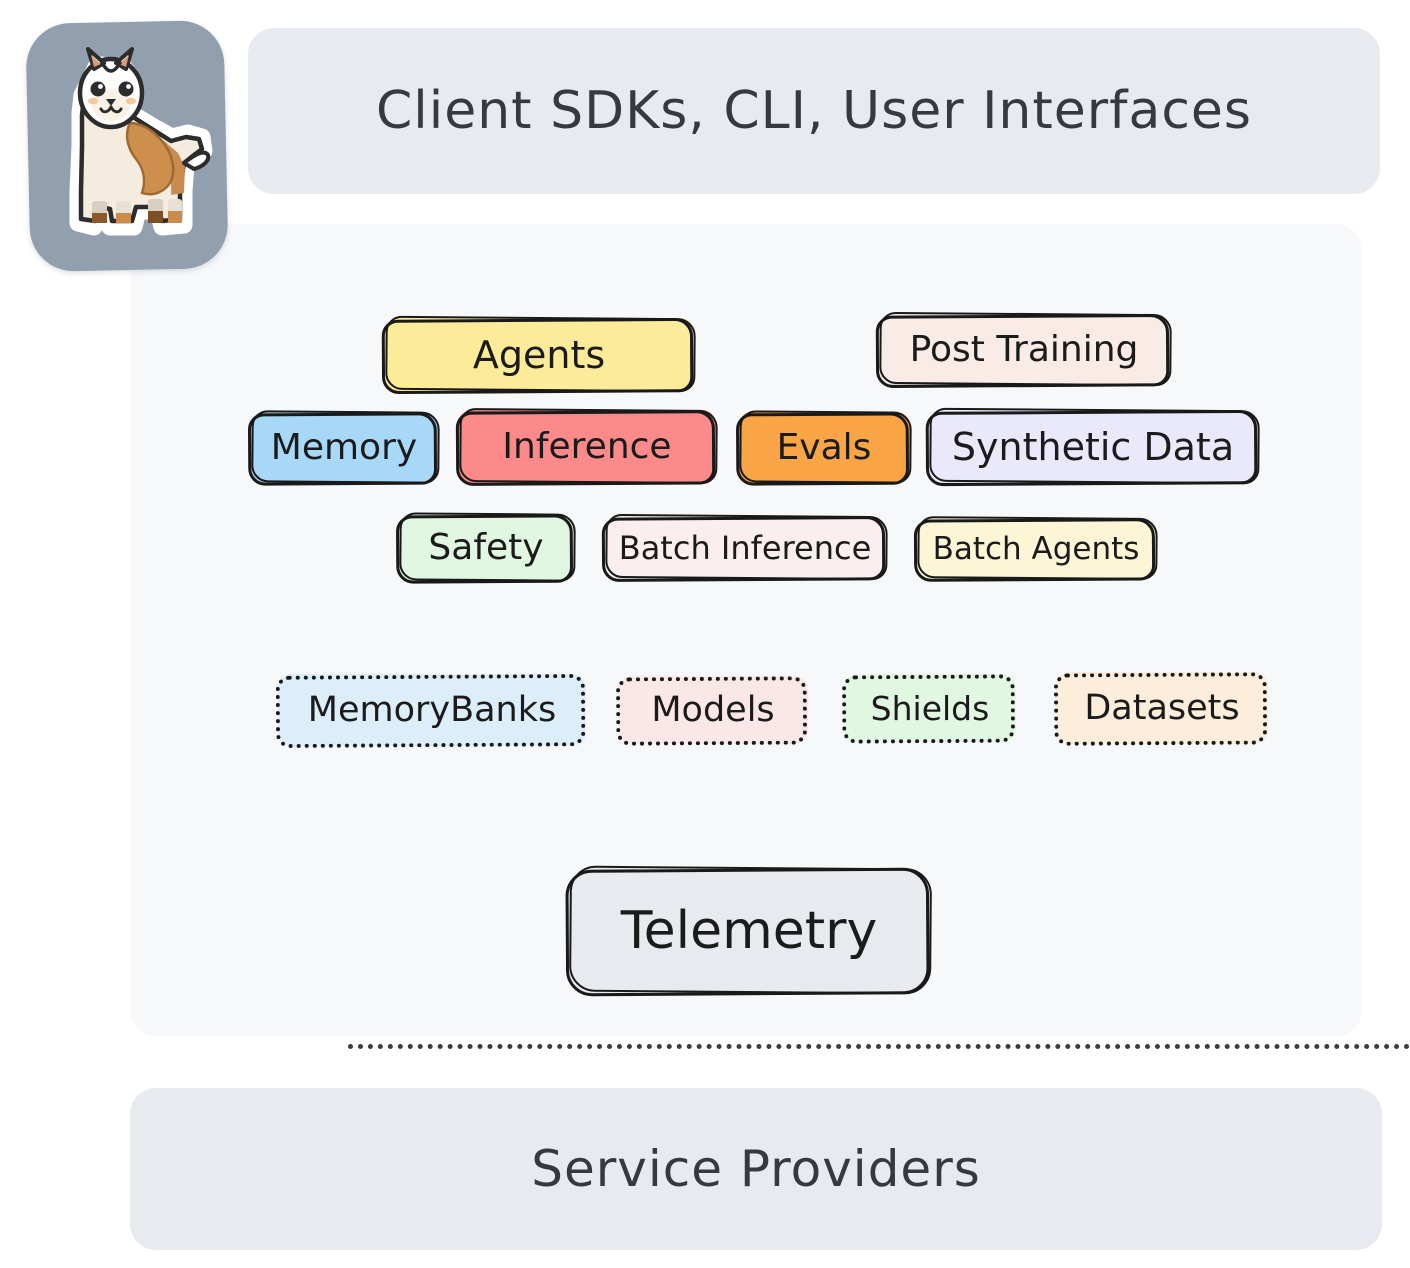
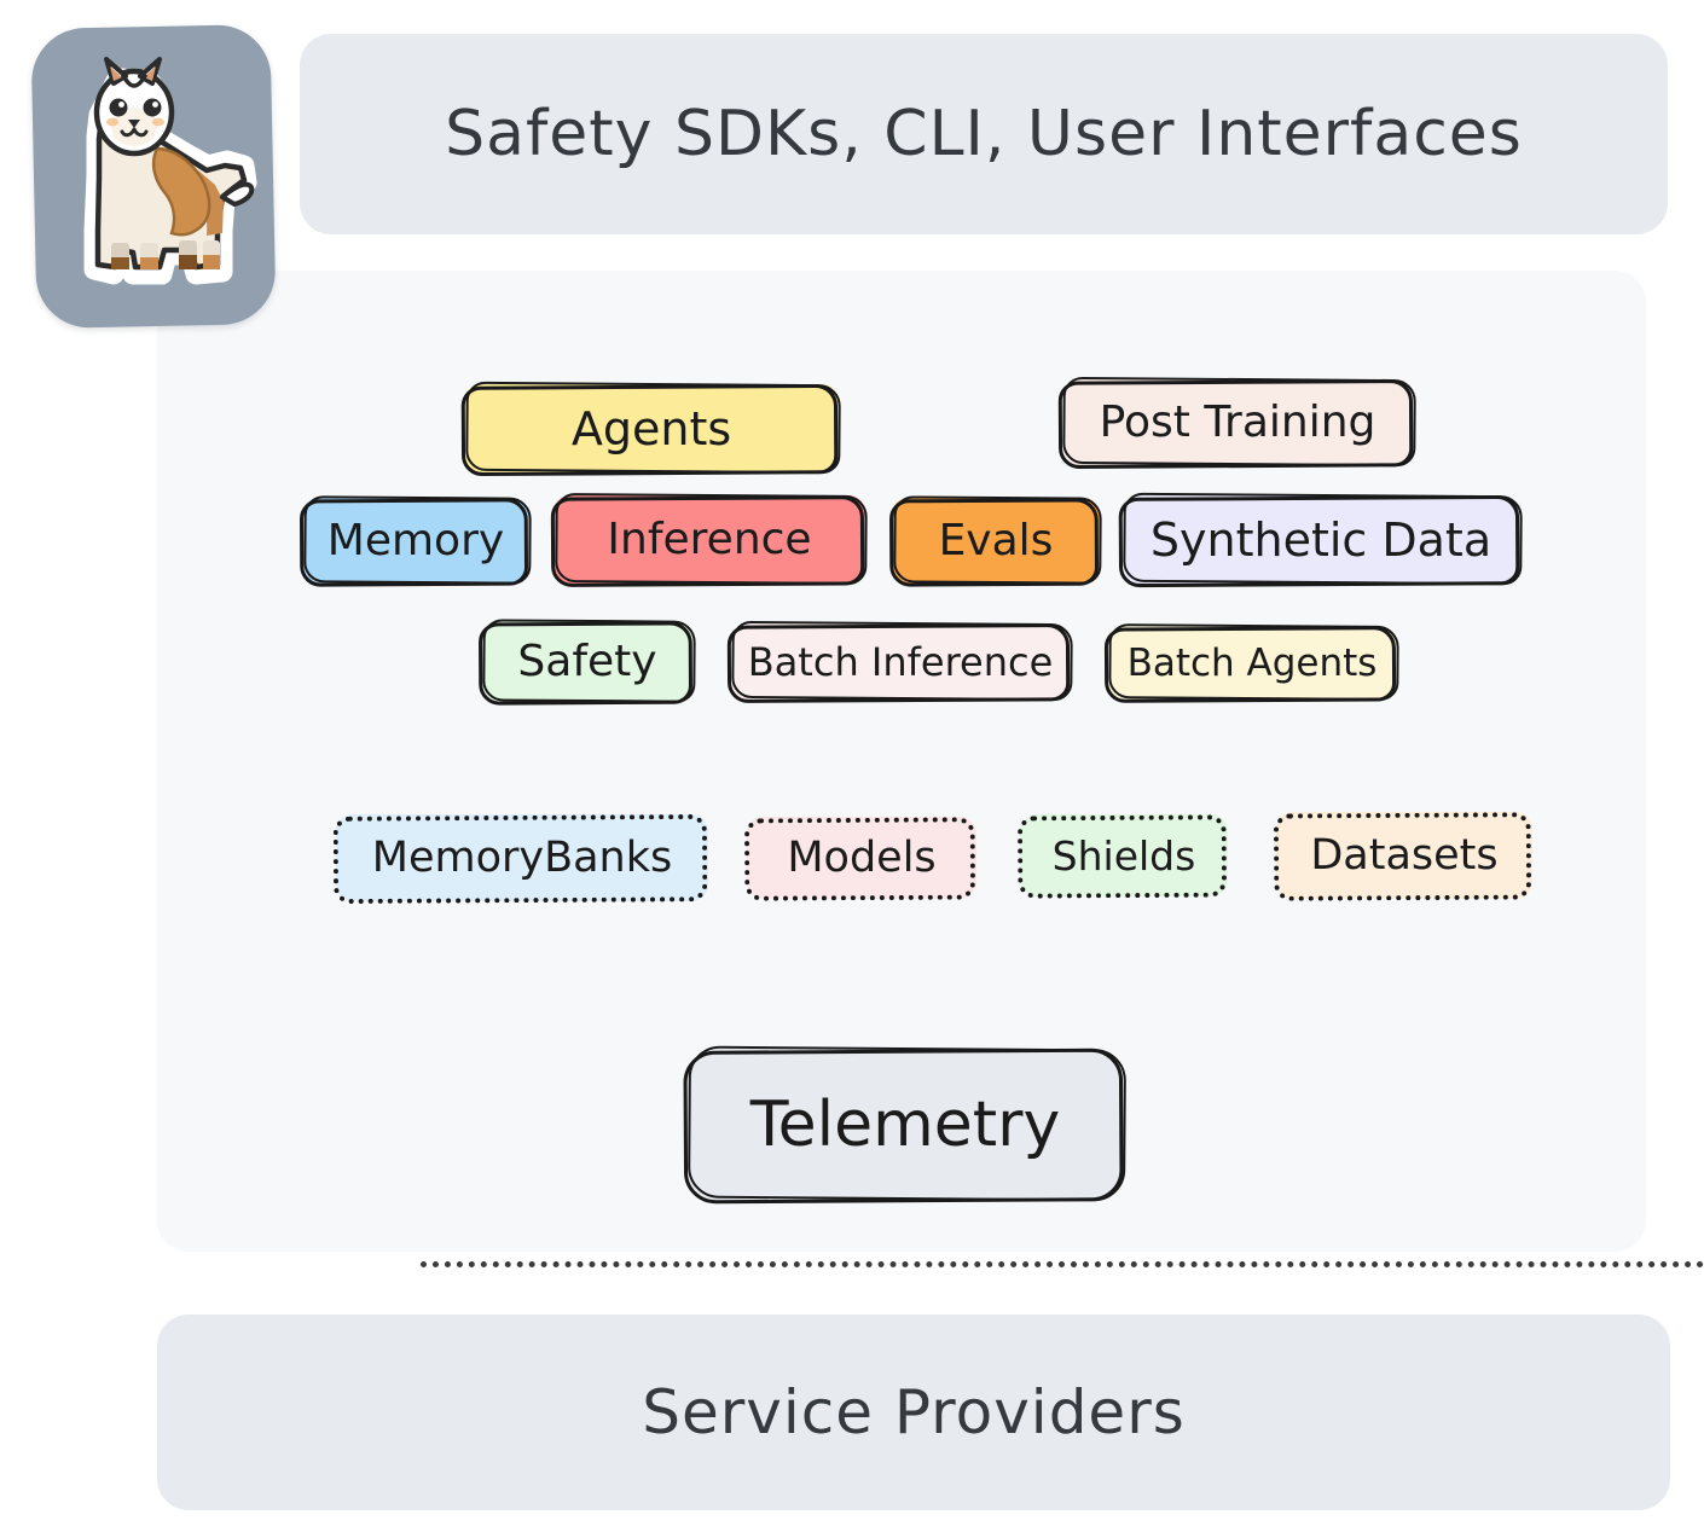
- Client SDKs, CLI, User Interfaces
+ Safety SDKs, CLI, User Interfaces
  Agents
  Post Training
  Memory
  Inference
  Evals
  Synthetic Data
  Safety
  Batch Inference
  Batch Agents
  MemoryBanks
  Models
  Shields
  Datasets
  Telemetry
  Service Providers
